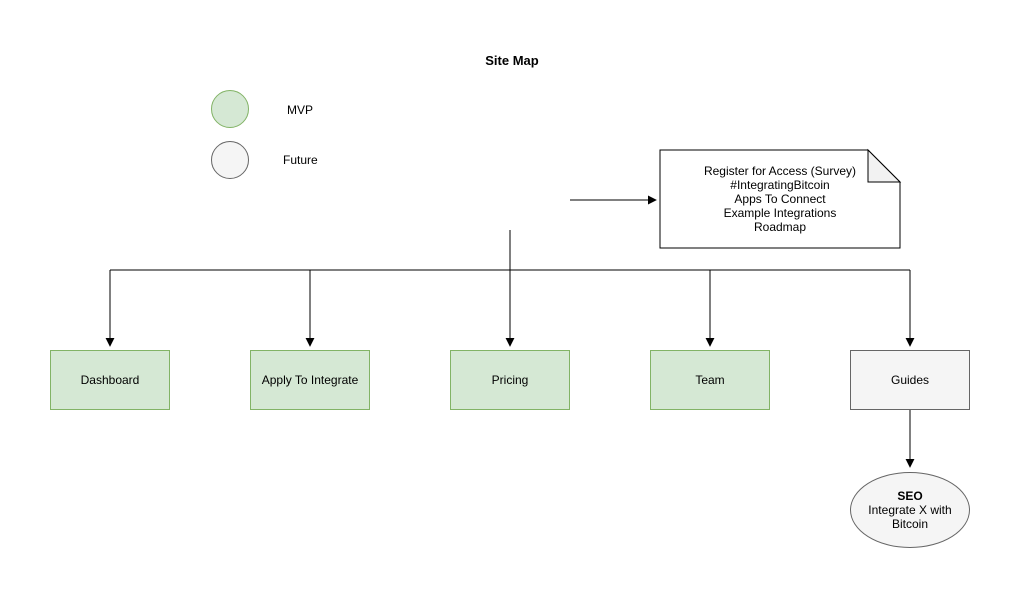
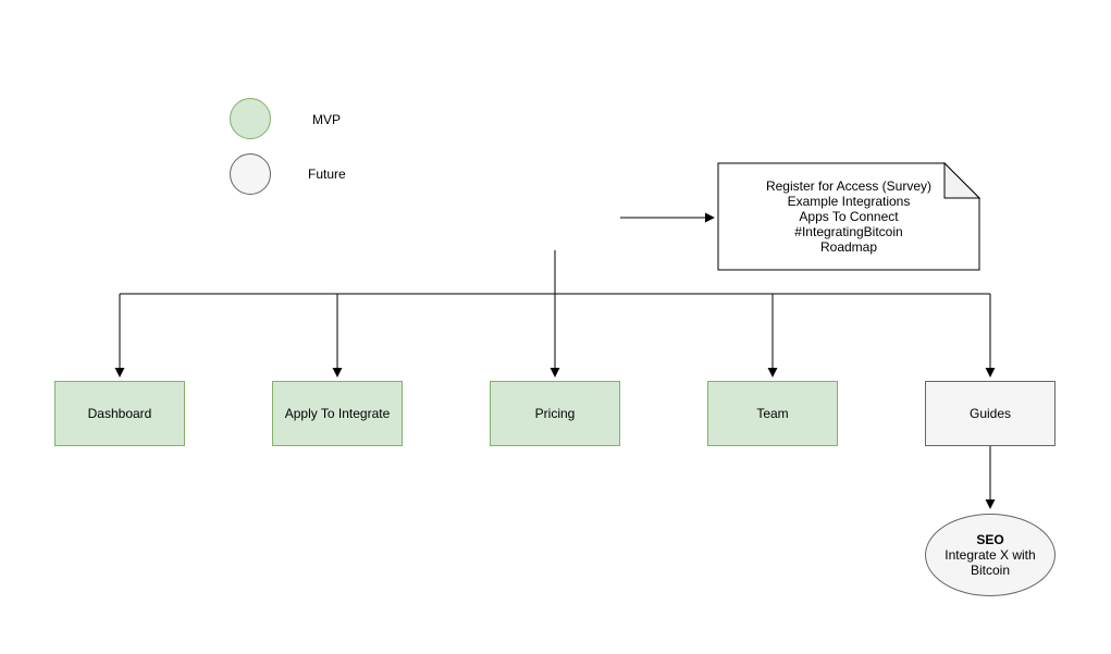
- Site Map
  MVP
  Future
  Register for Access (Survey)
- #IntegratingBitcoin
+ Example Integrations
  Apps To Connect
- Example Integrations
+ #IntegratingBitcoin
  Roadmap
  Dashboard
  Apply To Integrate
  Pricing
  Team
  Guides
  SEO
  Integrate X with Bitcoin
